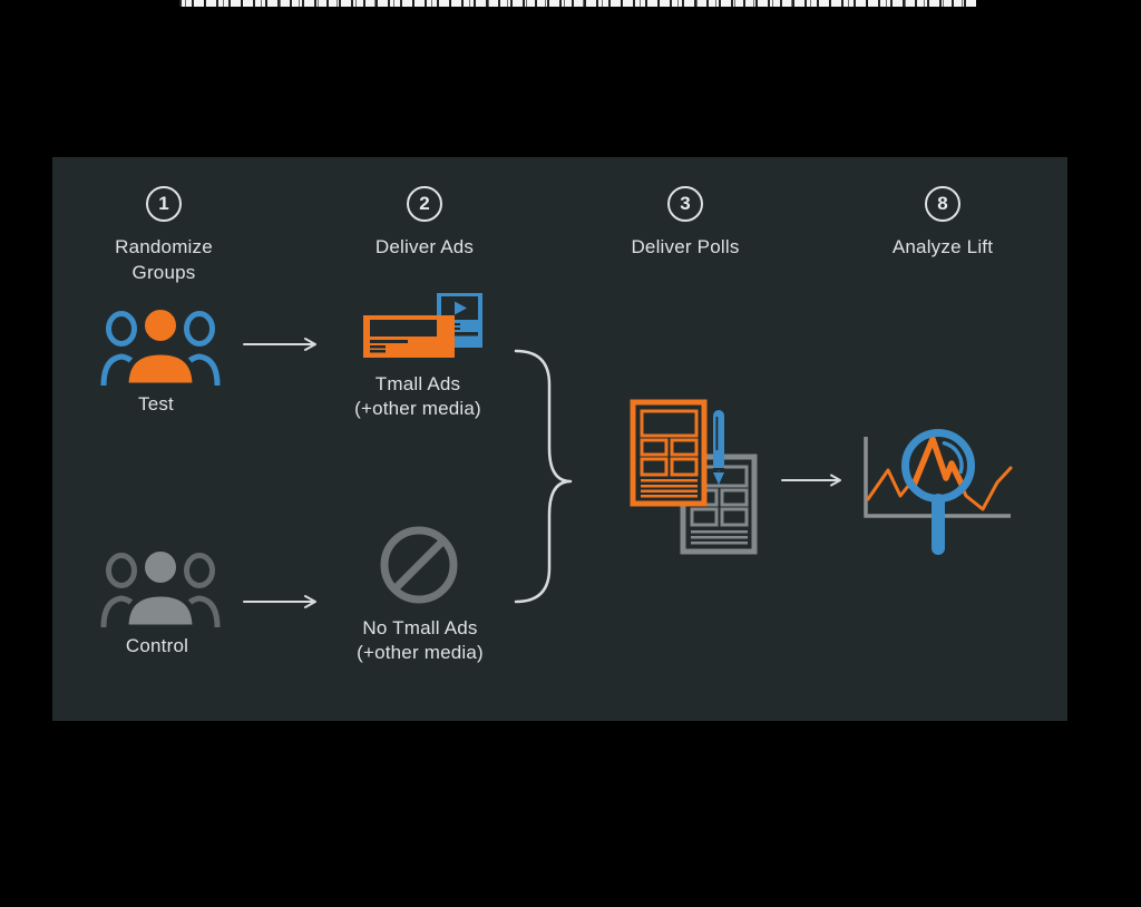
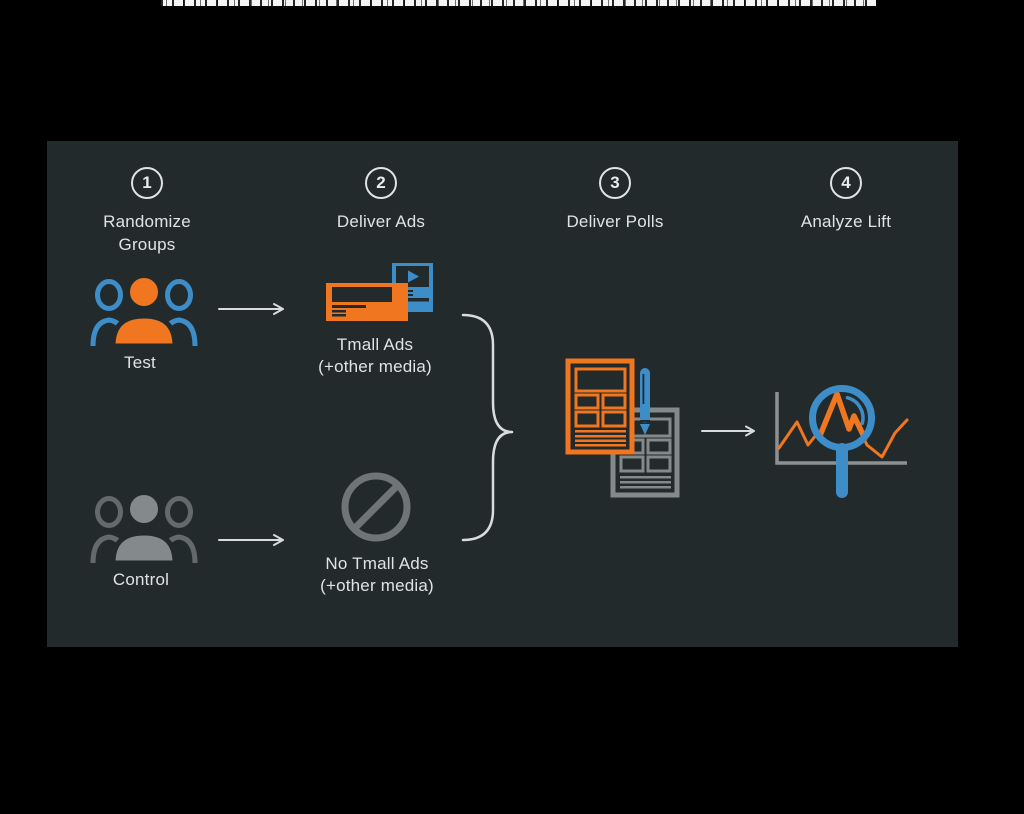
  1
  Randomize
  Groups
  2
  Deliver Ads
  3
  Deliver Polls
- 8
+ 4
  Analyze Lift
  Test
  Tmall Ads
  (+other media)
  Control
  No Tmall Ads
  (+other media)
